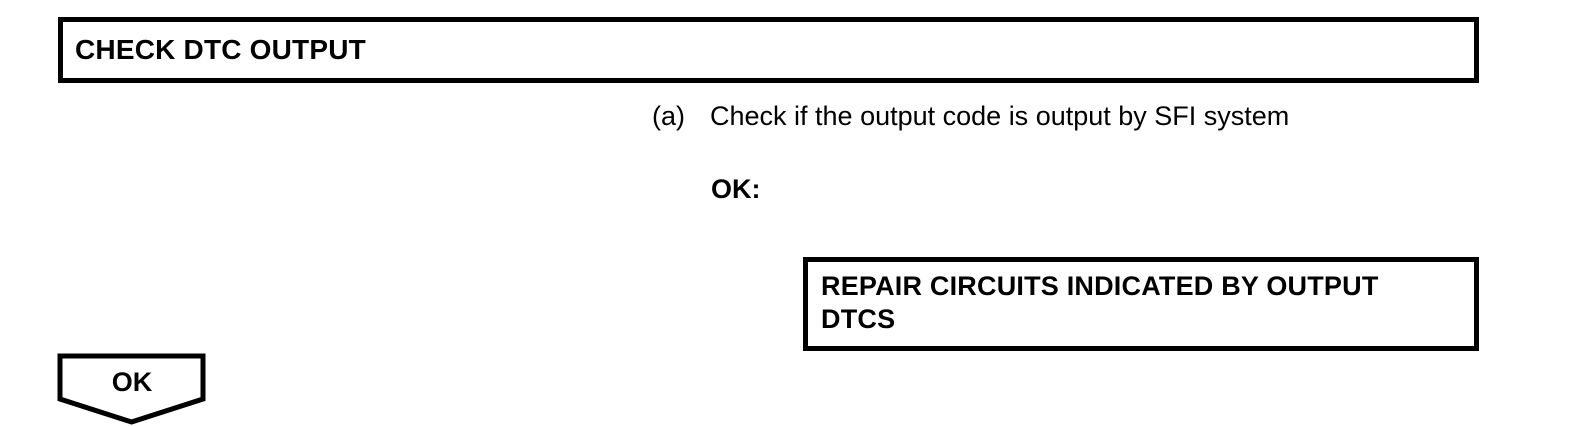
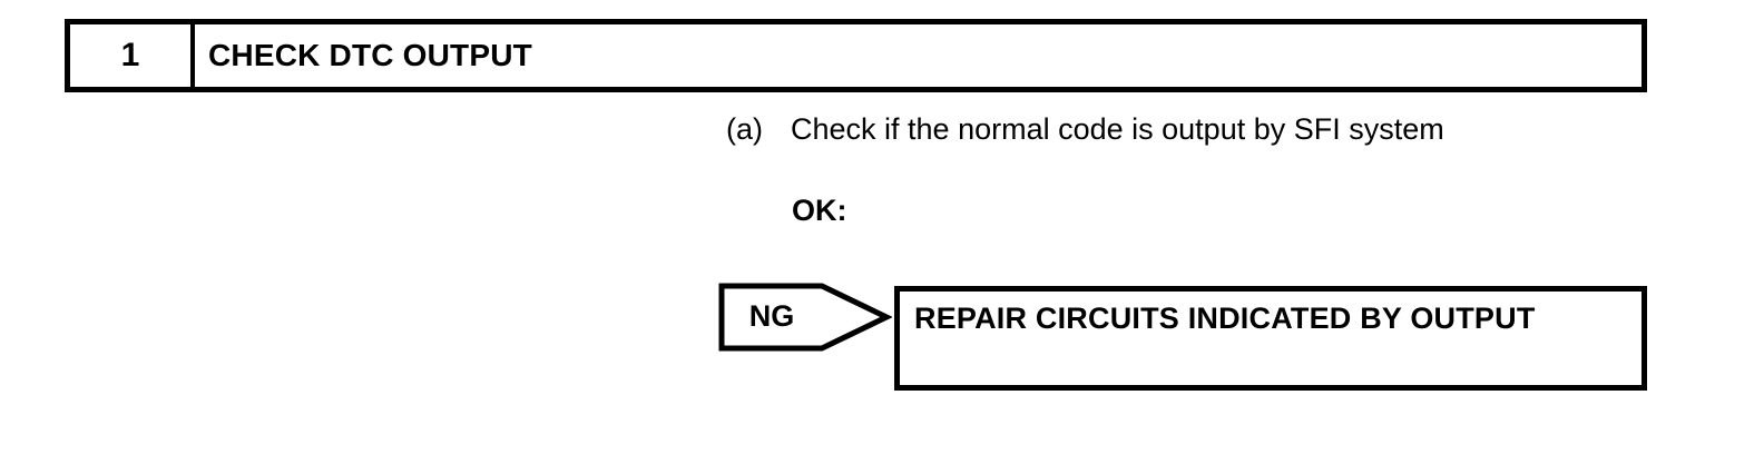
+ 1
  CHECK DTC OUTPUT
  (a)
- Check if the output code is output by SFI system
+ Check if the normal code is output by SFI system
  OK:
+ NG
  REPAIR CIRCUITS INDICATED BY OUTPUT
- DTCS
- OK
